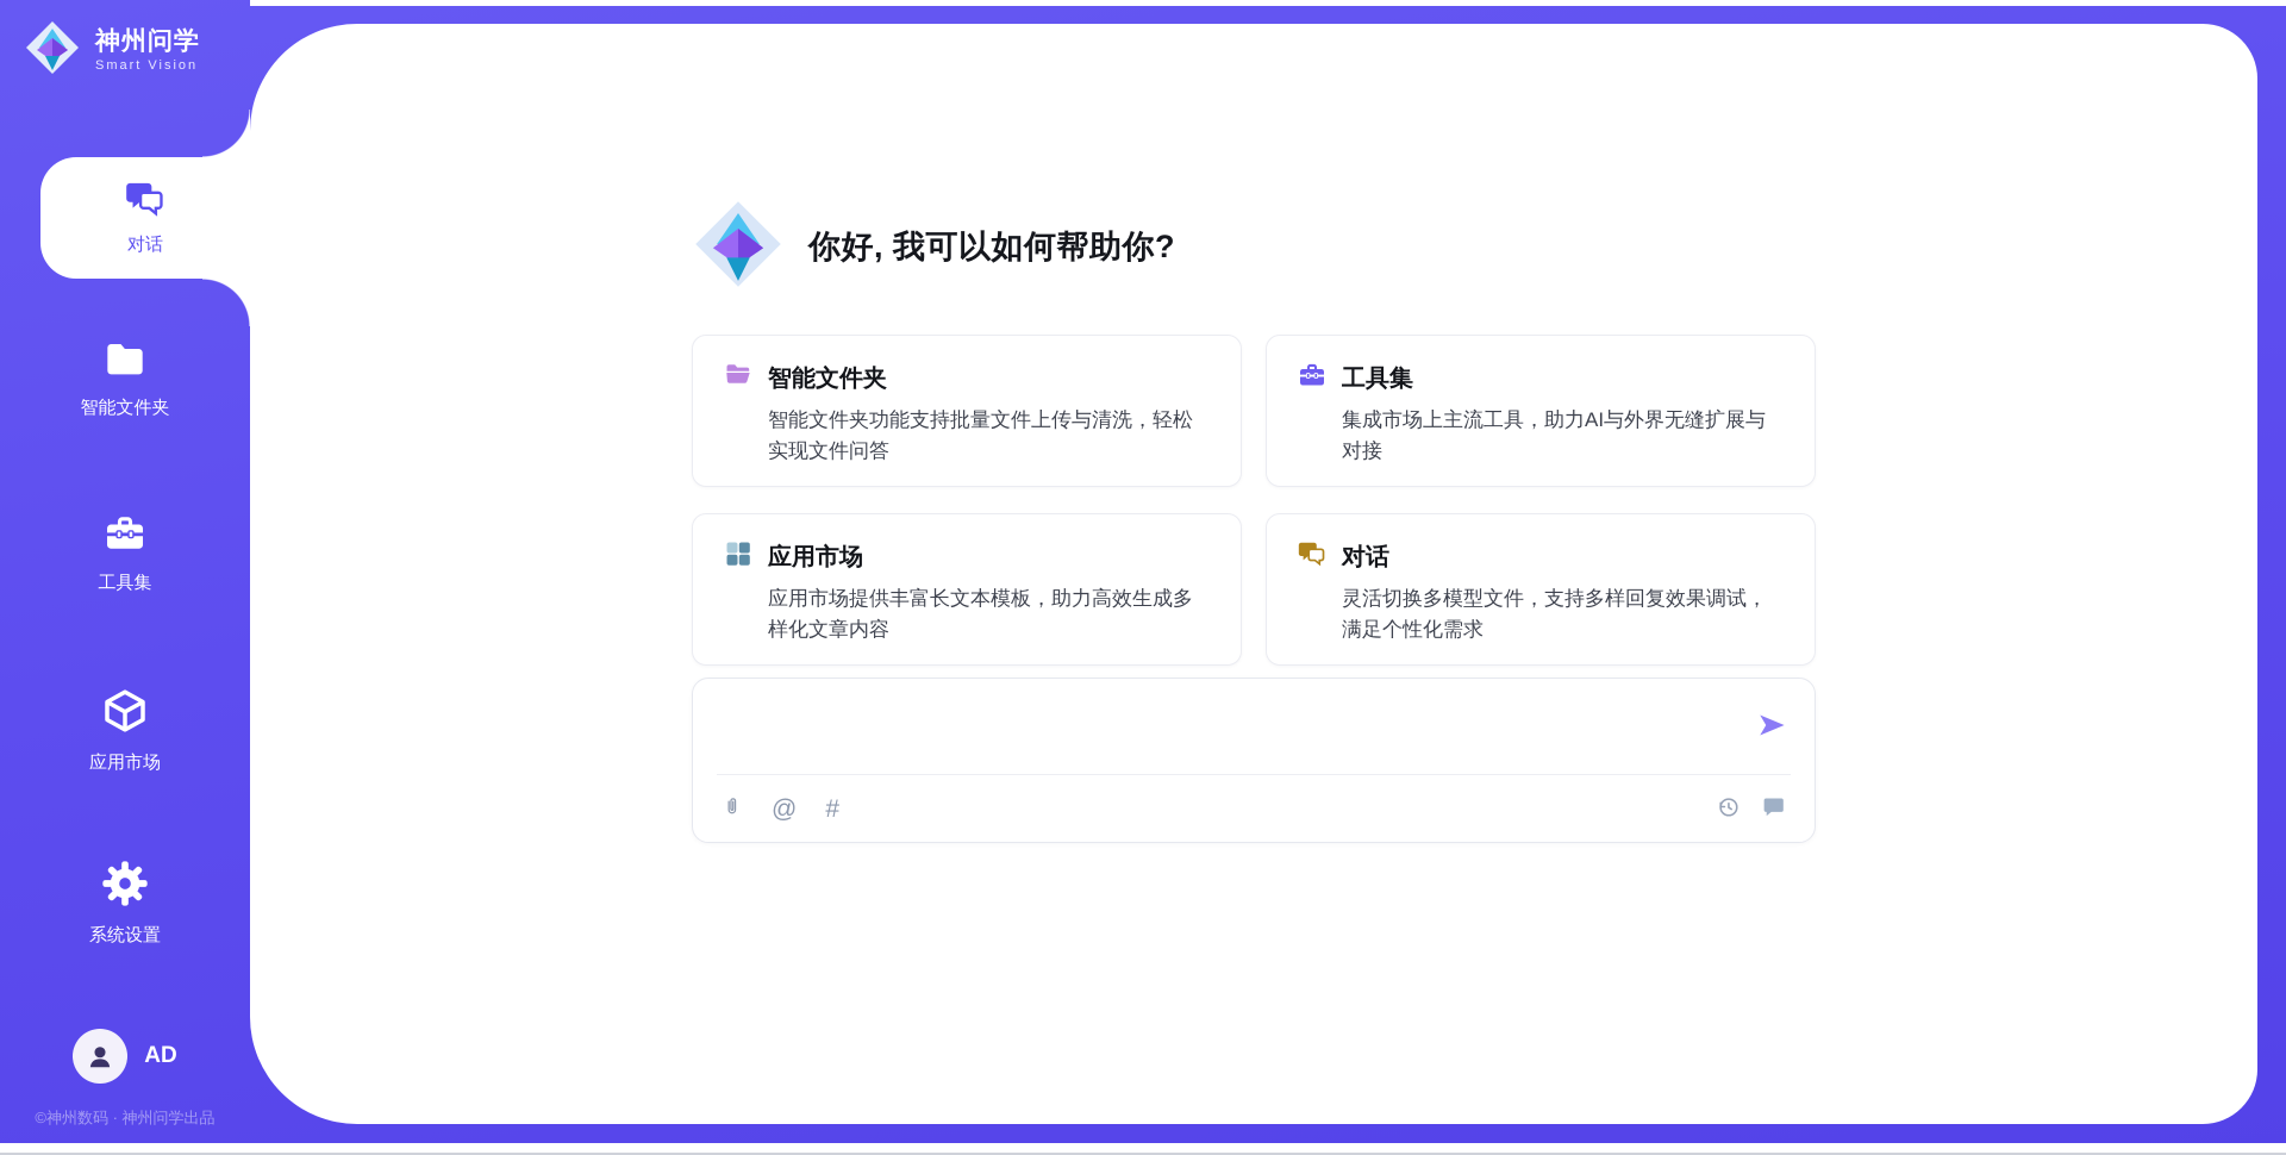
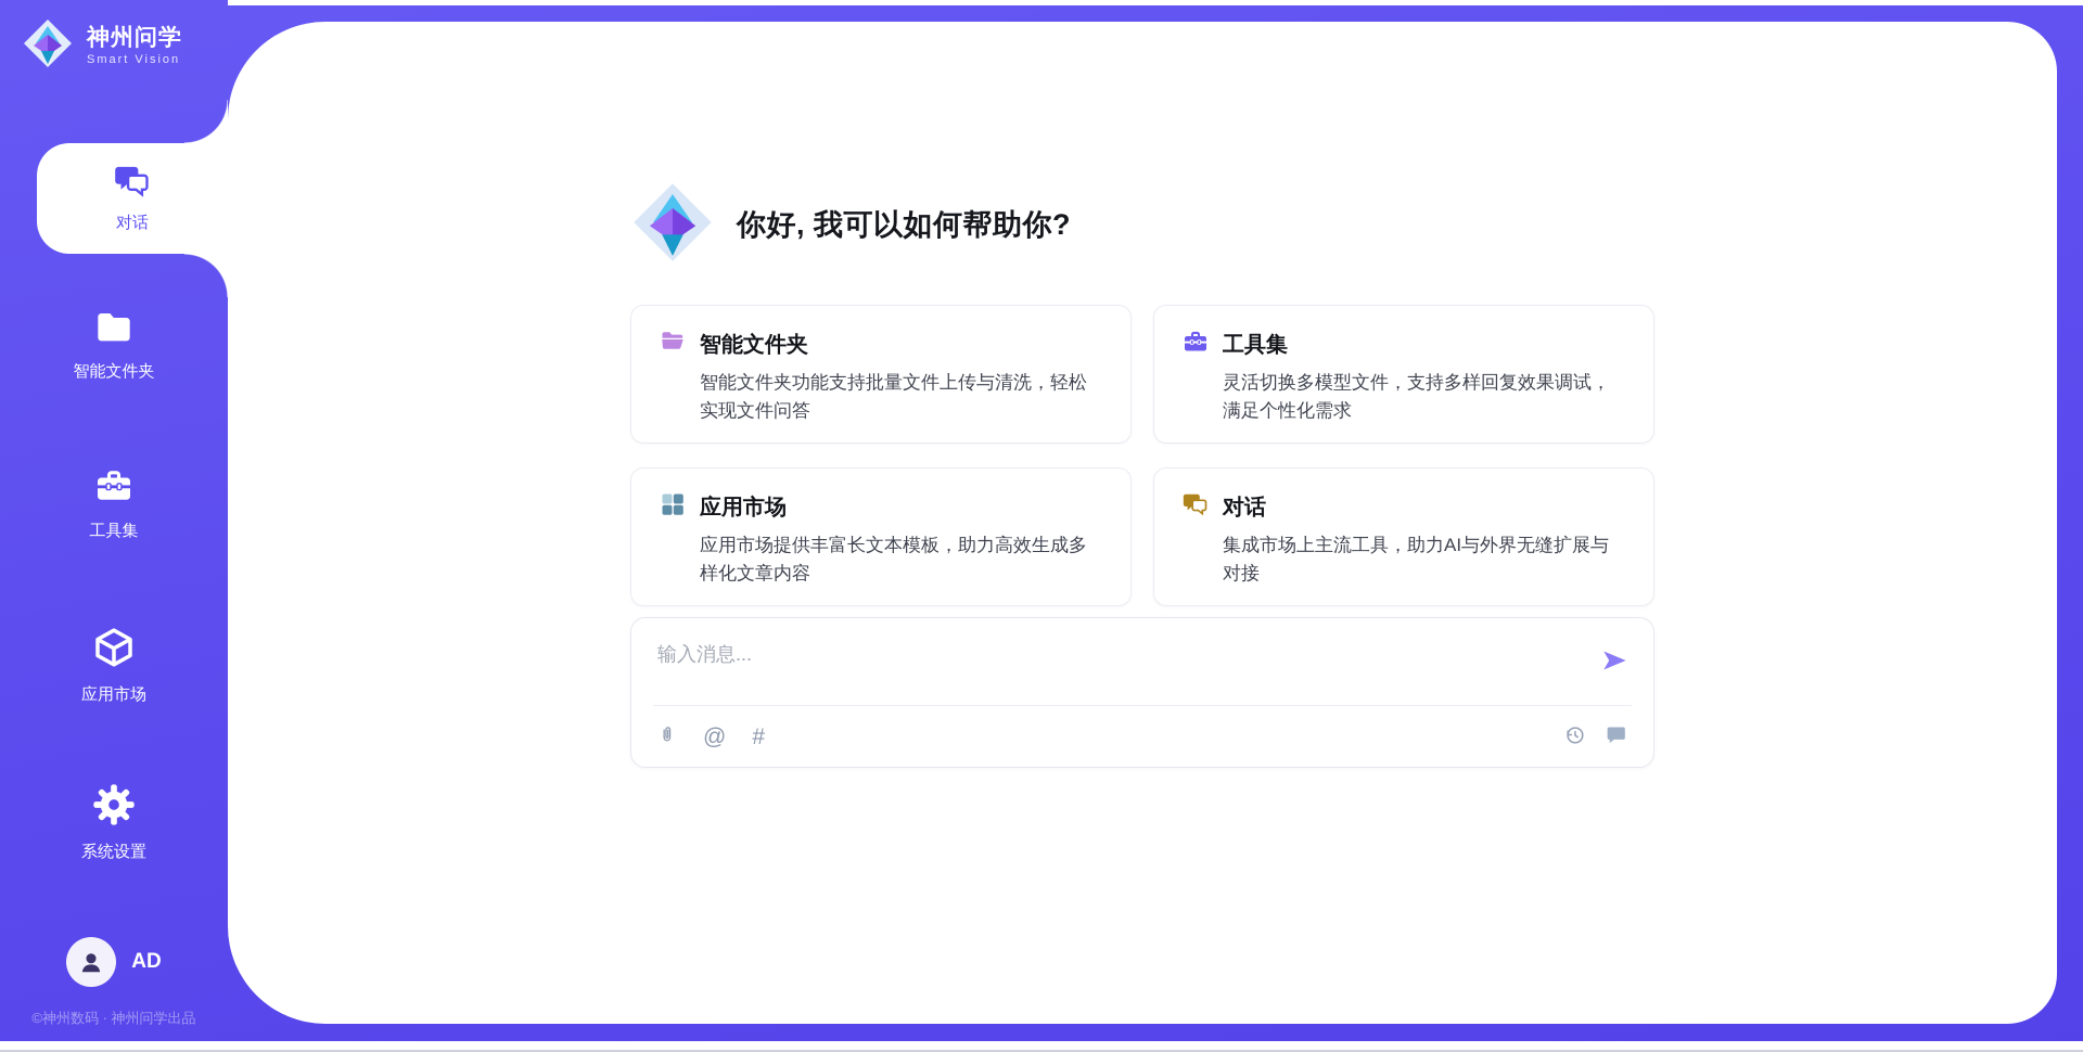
  神州问学
  Smart Vision
  对话
  智能文件夹
  工具集
  应用市场
  系统设置
  AD
  ©神州数码 · 神州问学出品
  你好, 我可以如何帮助你?
  智能文件夹
  智能文件夹功能支持批量文件上传与清洗，轻松实现文件问答
  工具集
- 集成市场上主流工具，助力AI与外界无缝扩展与对接
+ 灵活切换多模型文件，支持多样回复效果调试，满足个性化需求
  应用市场
  应用市场提供丰富长文本模板，助力高效生成多样化文章内容
  对话
- 灵活切换多模型文件，支持多样回复效果调试，满足个性化需求
+ 集成市场上主流工具，助力AI与外界无缝扩展与对接
+ 输入消息...
  @
  #
